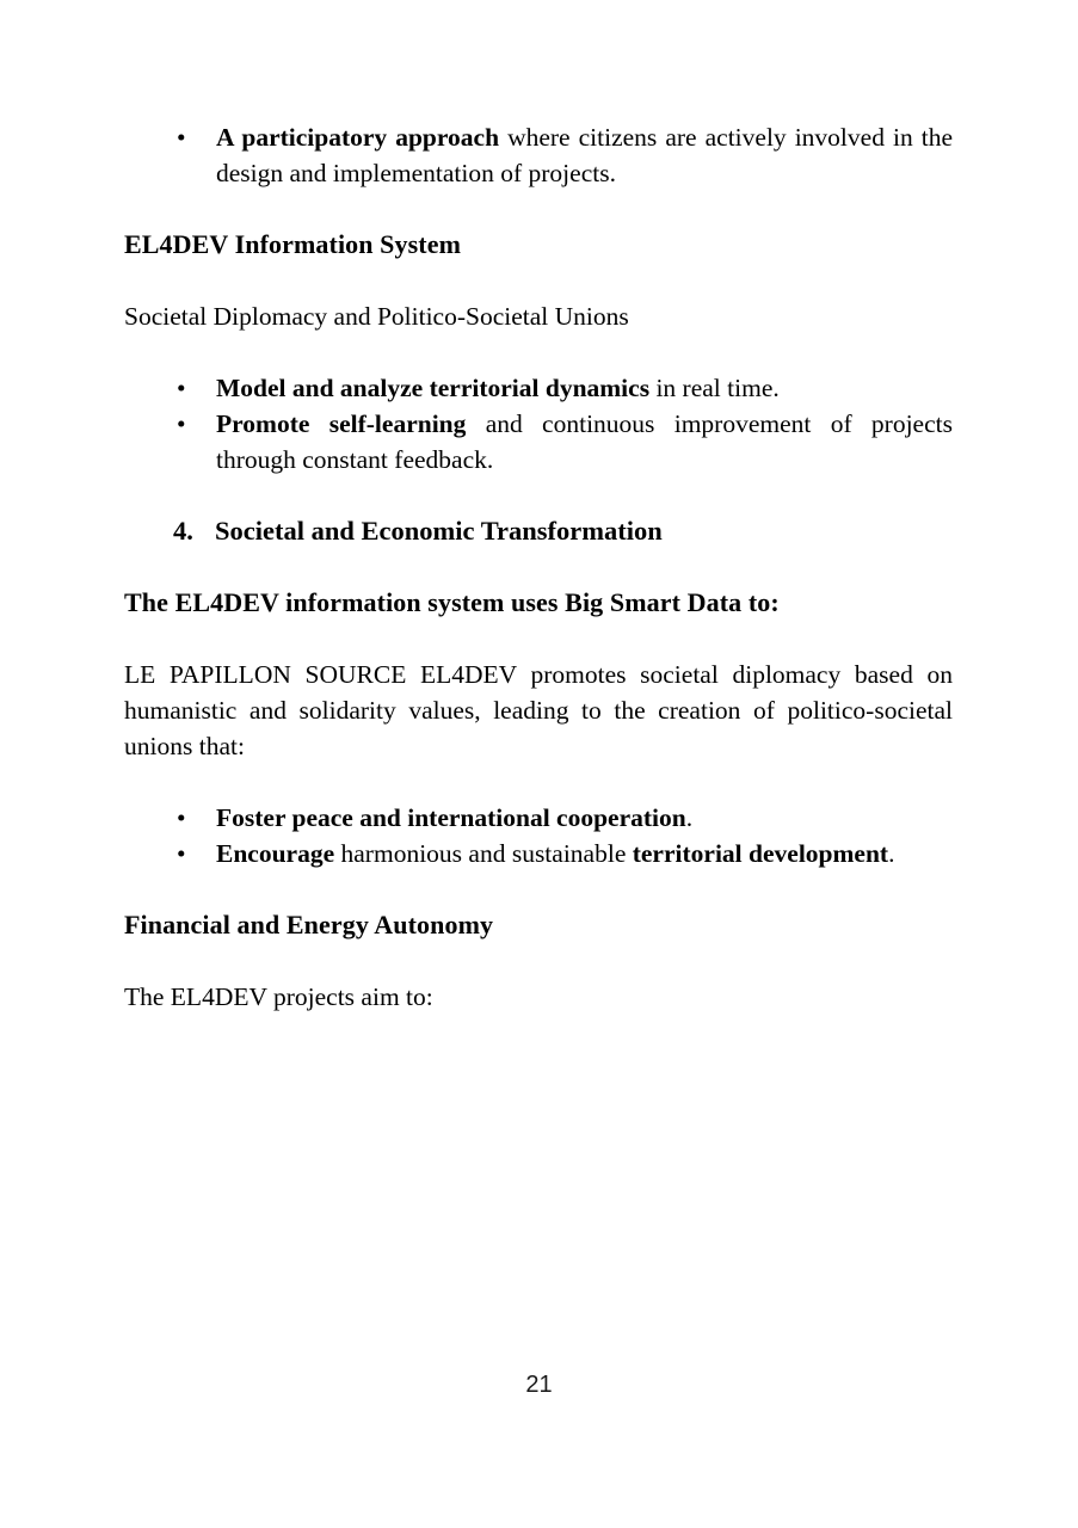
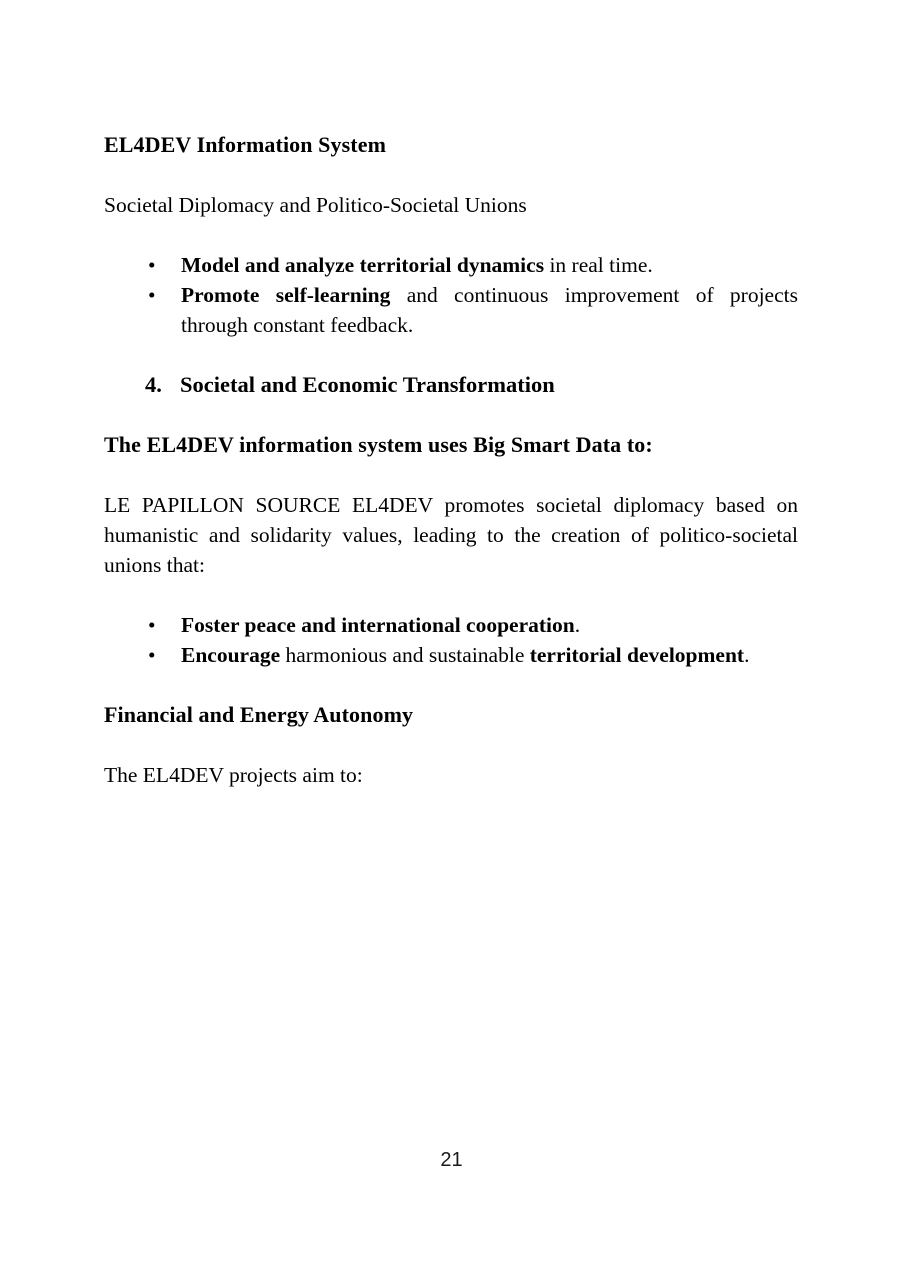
- A participatory approach where citizens are actively involved in the design and implementation of projects.
  EL4DEV Information System
  Societal Diplomacy and Politico-Societal Unions
  Model and analyze territorial dynamics in real time.
  Promote self-learning and continuous improvement of projects through constant feedback.
  4.
  Societal and Economic Transformation
  The EL4DEV information system uses Big Smart Data to:
  LE PAPILLON SOURCE EL4DEV promotes societal diplomacy based on humanistic and solidarity values, leading to the creation of politico-societal unions that:
  Foster peace and international cooperation.
  Encourage harmonious and sustainable territorial development.
  Financial and Energy Autonomy
  The EL4DEV projects aim to:
  21
